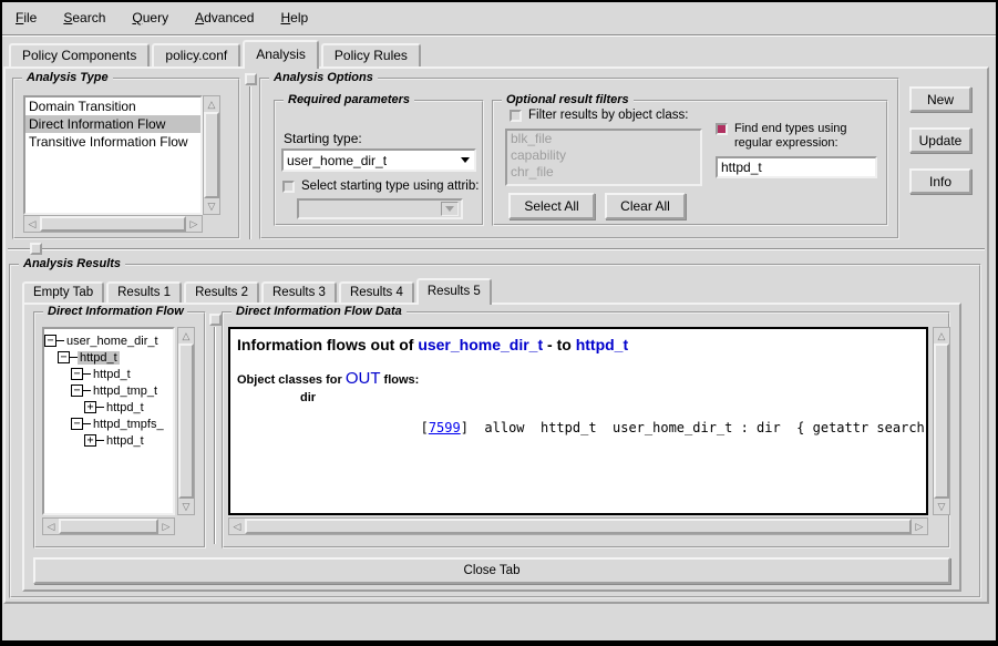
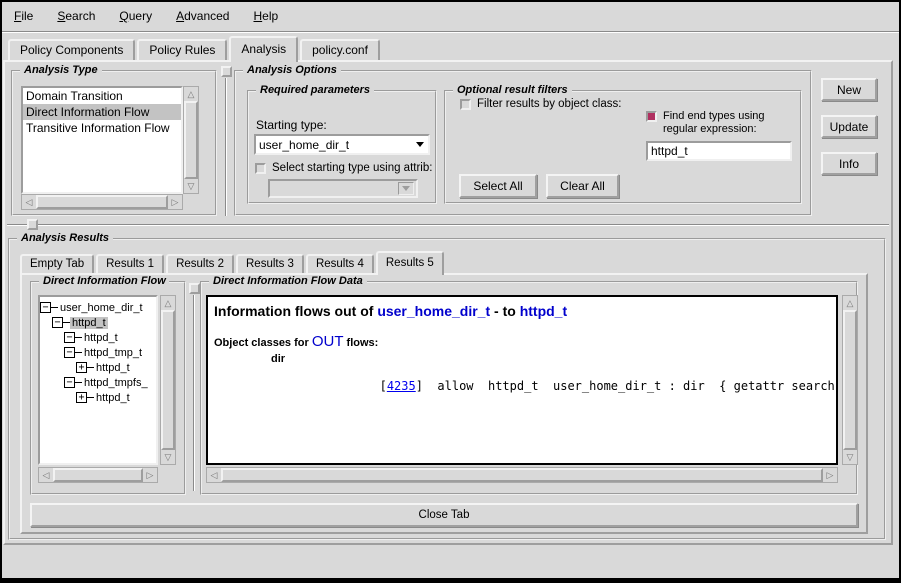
  File
  Search
  Query
  Advanced
  Help
  Policy Components
- policy.conf
+ Policy Rules
  Analysis
- Policy Rules
+ policy.conf
  Analysis Type
  Domain Transition
  Direct Information Flow
  Transitive Information Flow
  △
  ▽
  ◁
  ▷
  Analysis Options
  Required parameters
  Starting type:
  user_home_dir_t
  Select starting type using attrib:
  Optional result filters
  Filter results by object class:
- blk_file
- capability
- chr_file
  Select All
  Clear All
  Find end types using regular expression:
  httpd_t
  New
  Update
  Info
  Analysis Results
  Empty Tab
  Results 1
  Results 2
  Results 3
  Results 4
  Results 5
  Direct Information Flow
  user_home_dir_t
  httpd_t
  httpd_t
  httpd_tmp_t
  httpd_t
  httpd_tmpfs_
  httpd_t
  △
  ▽
  ◁
  ▷
  Direct Information Flow Data
  Information flows out of user_home_dir_t - to httpd_t
  Object classes for OUT flows:
  dir
- [7599] allow httpd_t user_home_dir_t : dir { getattr search
+ [4235] allow httpd_t user_home_dir_t : dir { getattr search
  △
  ▽
  ◁
  ▷
  Close Tab
